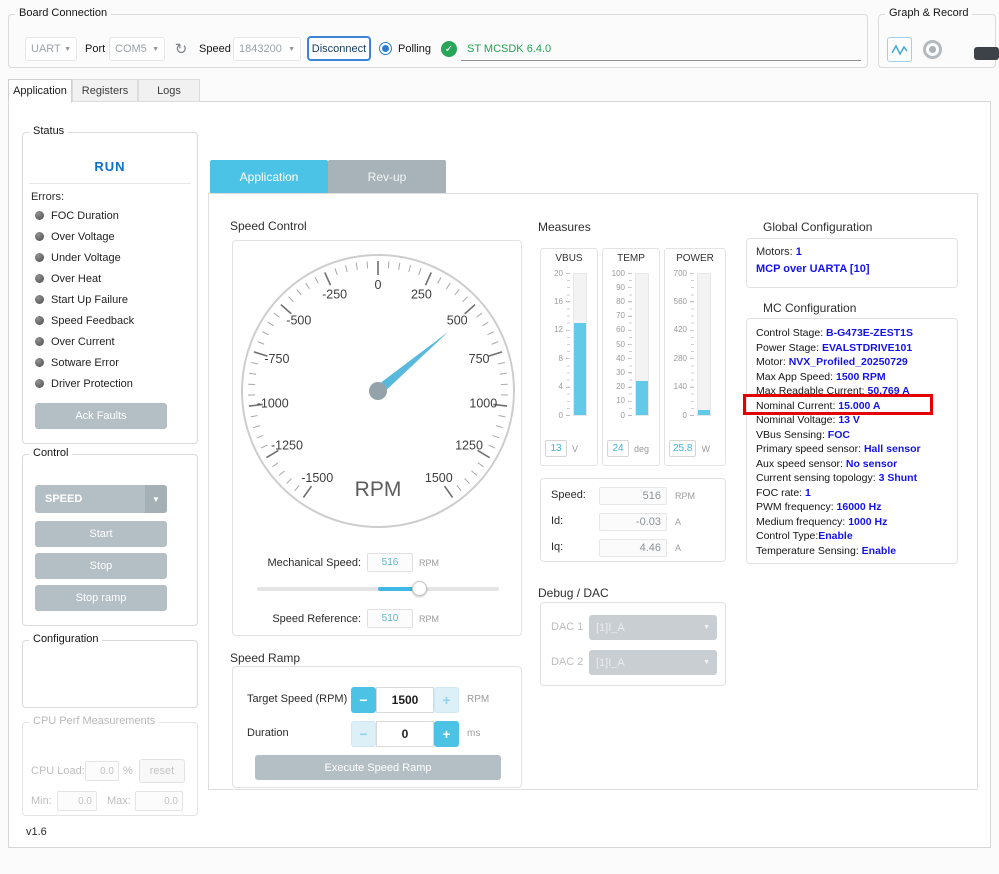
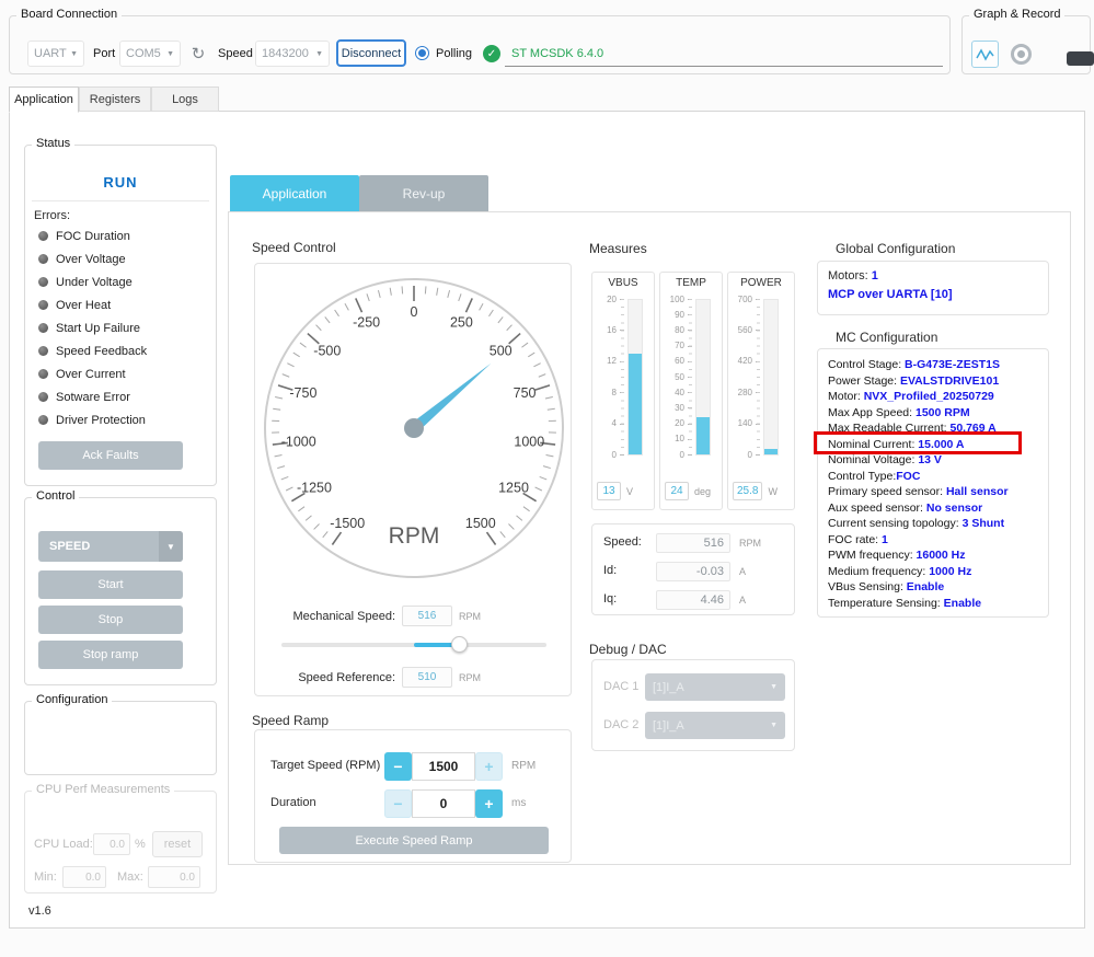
  Board Connection
  UART
  Port
  COM5
  ↻
  Speed
  1843200
  Disconnect
  Polling
  ✓
  ST MCSDK 6.4.0
  Graph & Record
  Application
  Registers
  Logs
  Status
  RUN
  Errors:
  FOC Duration
  Over Voltage
  Under Voltage
  Over Heat
  Start Up Failure
  Speed Feedback
  Over Current
  Sotware Error
  Driver Protection
  Ack Faults
  Control
  SPEED
  ▼
  Start
  Stop
  Stop ramp
  Configuration
  CPU Perf Measurements
  CPU Load:
  0.0
  %
  reset
  Min:
  0.0
  Max:
  0.0
  v1.6
  Application
  Rev-up
  Speed Control
  -1500
  -1250
  -1000
  -750
  -500
  -250
  0
  250
  500
  750
  1000
  1250
  1500
  RPM
  Mechanical Speed:
  516
  RPM
  Speed Reference:
  510
  RPM
  Speed Ramp
  Target Speed (RPM)
  −
  1500
  +
  RPM
  Duration
  −
  0
  +
  ms
  Execute Speed Ramp
  Measures
  VBUS
  20
  16
  12
  8
  4
  0
  13
  V
  TEMP
  100
  90
  80
  70
  60
  50
  40
  30
  20
  10
  0
  24
  deg
  POWER
  700
  560
  420
  280
  140
  0
  25.8
  W
  Speed:
  516
  RPM
  Id:
  -0.03
  A
  Iq:
  4.46
  A
  Debug / DAC
  DAC 1
  [1]I_A
  DAC 2
  [1]I_A
  Global Configuration
  Motors: 1
  MCP over UARTA [10]
  MC Configuration
  Control Stage: B-G473E-ZEST1S
  Power Stage: EVALSTDRIVE101
  Motor: NVX_Profiled_20250729
  Max App Speed: 1500 RPM
  Max Readable Current: 50.769 A
  Nominal Current: 15.000 A
  Nominal Voltage: 13 V
- VBus Sensing: FOC
+ Control Type:FOC
  Primary speed sensor: Hall sensor
  Aux speed sensor: No sensor
  Current sensing topology: 3 Shunt
  FOC rate: 1
  PWM frequency: 16000 Hz
  Medium frequency: 1000 Hz
- Control Type:Enable
+ VBus Sensing: Enable
  Temperature Sensing: Enable
